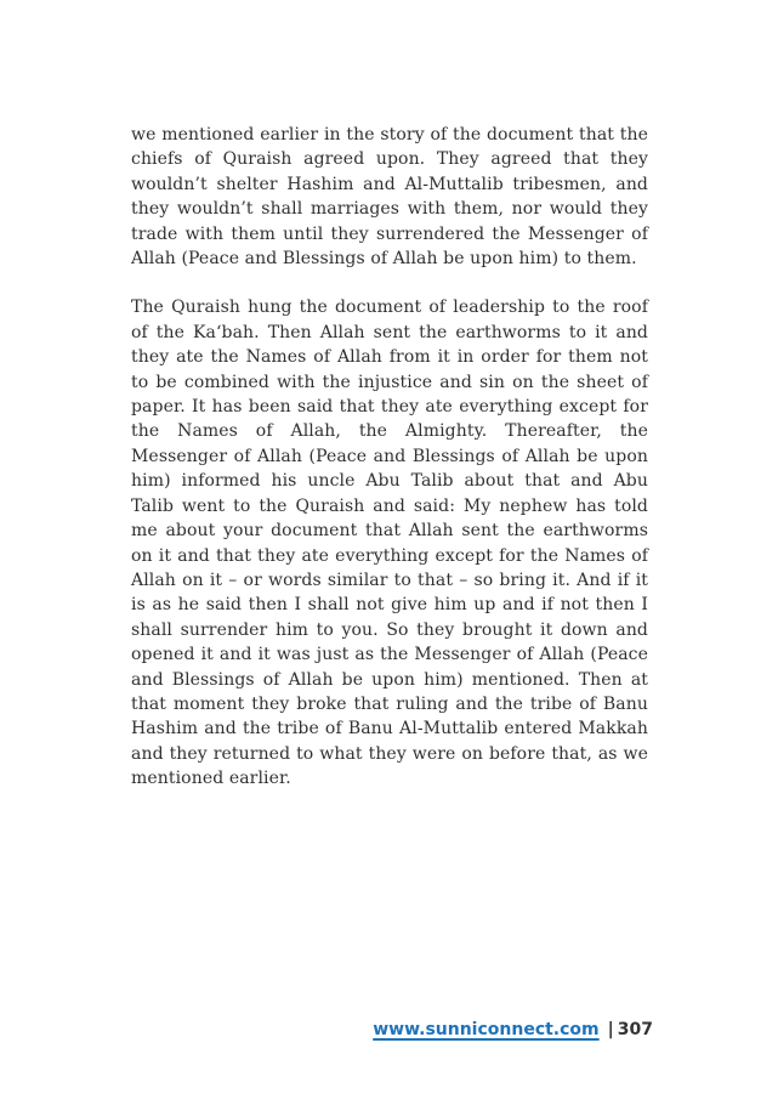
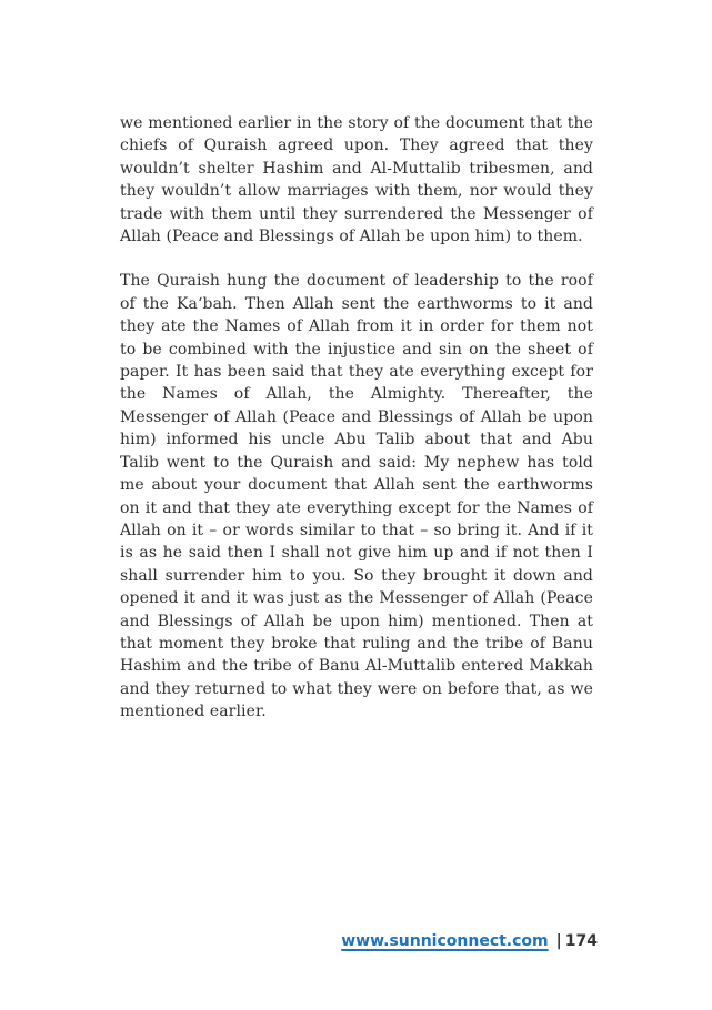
- we mentioned earlier in the story of the document that the chiefs of Quraish agreed upon. They agreed that they wouldn’t shelter Hashim and Al-Muttalib tribesmen, and they wouldn’t shall marriages with them, nor would they trade with them until they surrendered the Messenger of Allah (Peace and Blessings of Allah be upon him) to them.
+ we mentioned earlier in the story of the document that the chiefs of Quraish agreed upon. They agreed that they wouldn’t shelter Hashim and Al-Muttalib tribesmen, and they wouldn’t allow marriages with them, nor would they trade with them until they surrendered the Messenger of Allah (Peace and Blessings of Allah be upon him) to them.
  The Quraish hung the document of leadership to the roof of the Ka‘bah. Then Allah sent the earthworms to it and they ate the Names of Allah from it in order for them not to be combined with the injustice and sin on the sheet of paper. It has been said that they ate everything except for the Names of Allah, the Almighty. Thereafter, the Messenger of Allah (Peace and Blessings of Allah be upon him) informed his uncle Abu Talib about that and Abu Talib went to the Quraish and said: My nephew has told me about your document that Allah sent the earthworms on it and that they ate everything except for the Names of Allah on it – or words similar to that – so bring it. And if it is as he said then I shall not give him up and if not then I shall surrender him to you. So they brought it down and opened it and it was just as the Messenger of Allah (Peace and Blessings of Allah be upon him) mentioned. Then at that moment they broke that ruling and the tribe of Banu Hashim and the tribe of Banu Al-Muttalib entered Makkah and they returned to what they were on before that, as we mentioned earlier.
- www.sunniconnect.com | 307
+ www.sunniconnect.com | 174
